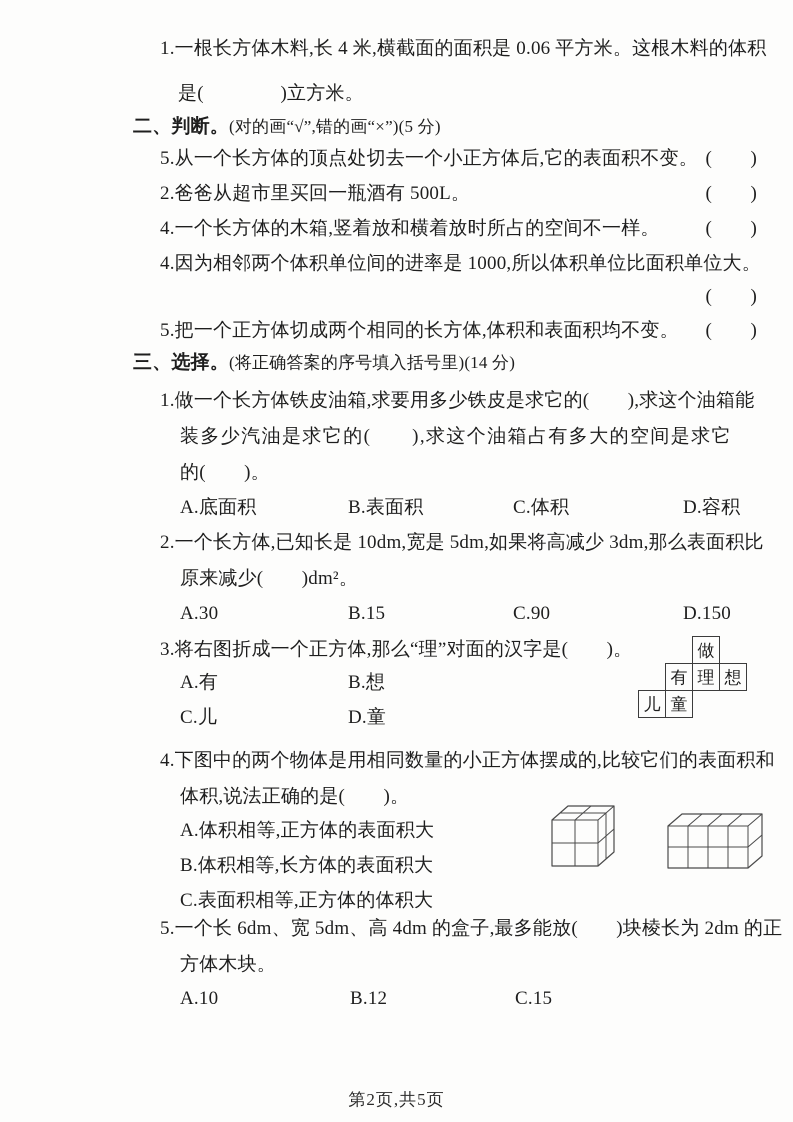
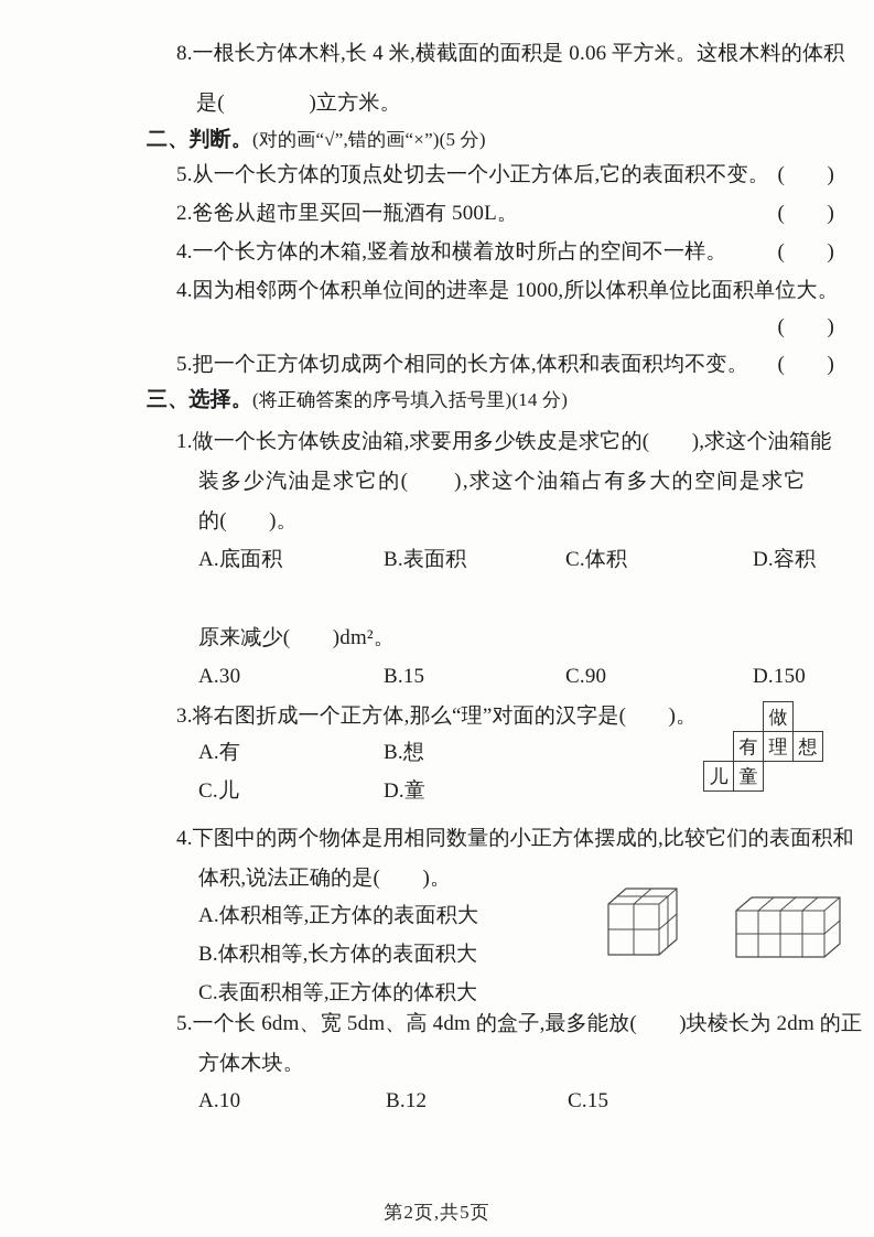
- 1.一根长方体木料,长 4 米,横截面的面积是 0.06 平方米。这根木料的体积
+ 8.一根长方体木料,长 4 米,横截面的面积是 0.06 平方米。这根木料的体积
  是( )立方米。
  二、判断。(对的画“√”,错的画“×”)(5 分)
  5.从一个长方体的顶点处切去一个小正方体后,它的表面积不变。
  ( )
  2.爸爸从超市里买回一瓶酒有 500L。
  ( )
  4.一个长方体的木箱,竖着放和横着放时所占的空间不一样。
  ( )
  4.因为相邻两个体积单位间的进率是 1000,所以体积单位比面积单位大。
  ( )
  5.把一个正方体切成两个相同的长方体,体积和表面积均不变。
  ( )
  三、选择。(将正确答案的序号填入括号里)(14 分)
  1.做一个长方体铁皮油箱,求要用多少铁皮是求它的( ),求这个油箱能
  装多少汽油是求它的( ),求这个油箱占有多大的空间是求它
  的( )。
  A.底面积 B.表面积 C.体积 D.容积
- 2.一个长方体,已知长是 10dm,宽是 5dm,如果将高减少 3dm,那么表面积比
  原来减少( )dm²。
  A.30 B.15 C.90 D.150
  3.将右图折成一个正方体,那么“理”对面的汉字是( )。
  A.有 B.想
  C.儿 D.童
  做
  有
  理
  想
  儿
  童
  4.下图中的两个物体是用相同数量的小正方体摆成的,比较它们的表面积和
  体积,说法正确的是( )。
  A.体积相等,正方体的表面积大
  B.体积相等,长方体的表面积大
  C.表面积相等,正方体的体积大
  5.一个长 6dm、宽 5dm、高 4dm 的盒子,最多能放( )块棱长为 2dm 的正
  方体木块。
  A.10 B.12 C.15
  第2页,共5页
